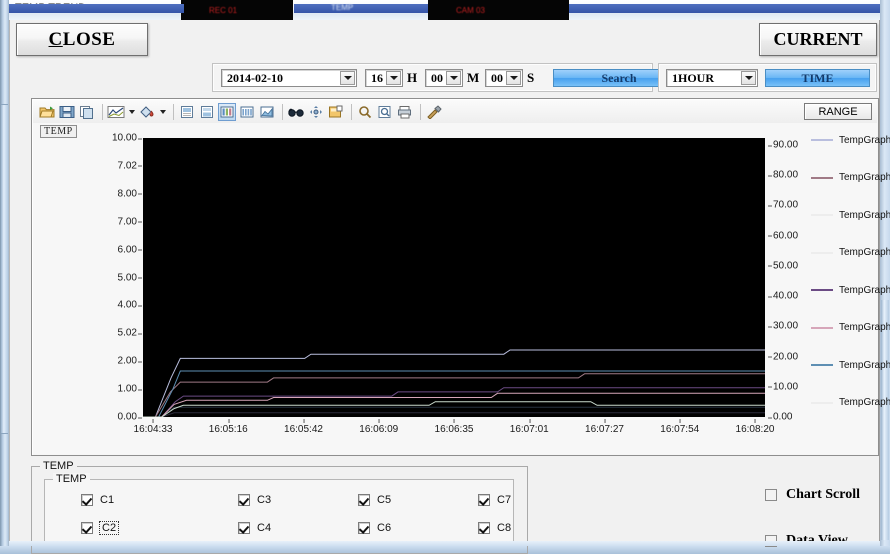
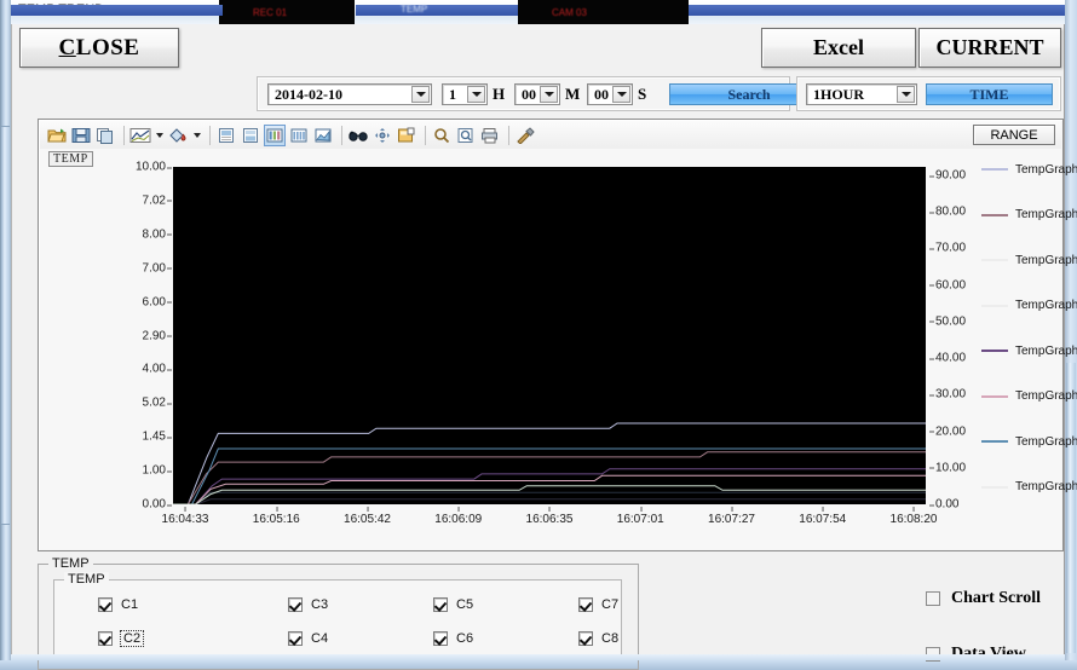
  REC 01
  CAM 03
  TEMP
  C
  LOSE
+ Excel
  CURRENT
  2014-02-10
- 16
+ 1
  H
  00
  M
  00
  S
  Search
  1HOUR
  TIME
  RANGE
  TEMP
  10.00
  7.02
  8.00
  7.00
  6.00
- 5.00
+ 2.90
  4.00
  5.02
- 2.00
+ 1.45
  1.00
  0.00
  90.00
  80.00
  70.00
  60.00
  50.00
  40.00
  30.00
  20.00
  10.00
  0.00
  16:04:33
  16:05:16
  16:05:42
  16:06:09
  16:06:35
  16:07:01
  16:07:27
  16:07:54
  16:08:20
  TempGraph
  TempGraph
  TempGraph
  TempGraph
  TempGraph
  TempGraph
  TempGraph
  TempGraph
  TEMP
  TEMP
  C1
  C3
  C5
  C7
  C2
  C4
  C6
  C8
  Chart Scroll
